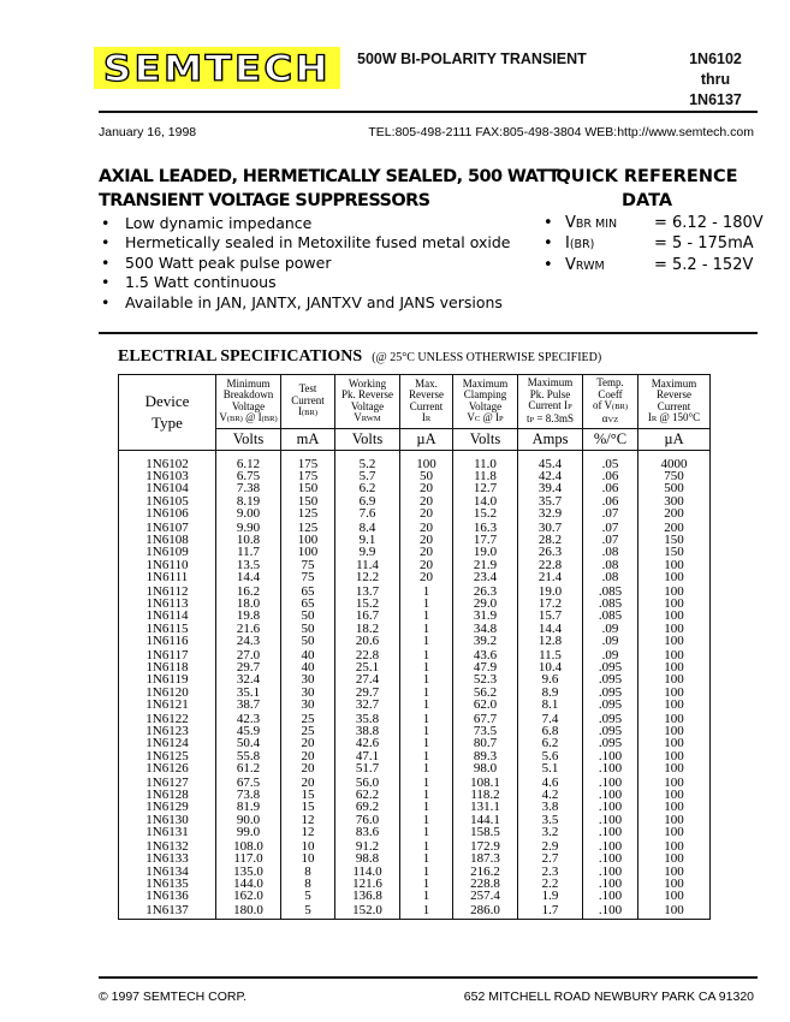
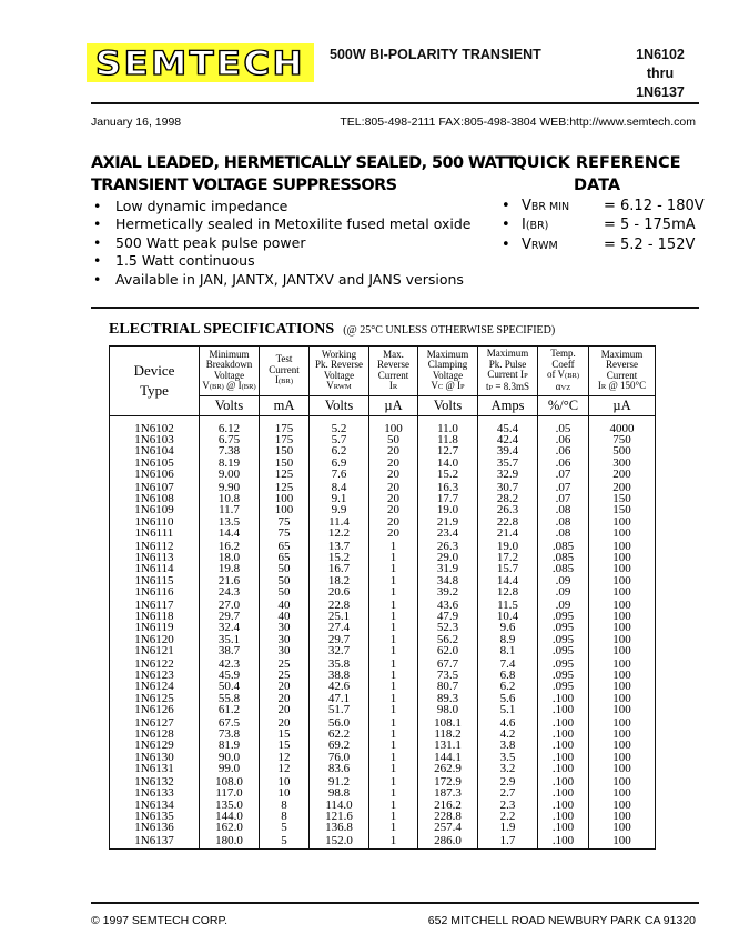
  SEMTECH
  500W BI-POLARITY TRANSIENT
  1N6102
  thru
  1N6137
  January 16, 1998
  TEL:805-498-2111 FAX:805-498-3804 WEB:http://www.semtech.com
  AXIAL LEADED, HERMETICALLY SEALED, 500 WATT
  TRANSIENT VOLTAGE SUPPRESSORS
  Low dynamic impedance
  Hermetically sealed in Metoxilite fused metal oxide
  500 Watt peak pulse power
  1.5 Watt continuous
  Available in JAN, JANTX, JANTXV and JANS versions
  QUICK REFERENCE
  DATA
  VBR MIN = 6.12 - 180V
  I(BR) = 5 - 175mA
  VRWM = 5.2 - 152V
  ELECTRIAL SPECIFICATIONS (@ 25°C UNLESS OTHERWISE SPECIFIED)
  DeviceType	MinimumBreakdownVoltageV @ I	TestCurrentI	WorkingPk. ReverseVoltageV	Max.ReverseCurrentI	MaximumClampingVoltageV @ I	MaximumPk. PulseCurrent It = 8.3mS	Temp.Coeffof Vα	MaximumReverseCurrentI @ 150°C
  Volts	mA	Volts	µA	Volts	Amps	%/°C	µA
  1N6102	6.12	175	5.2	100	11.0	45.4	.05	4000
  1N6103	6.75	175	5.7	50	11.8	42.4	.06	750
  1N6104	7.38	150	6.2	20	12.7	39.4	.06	500
  1N6105	8.19	150	6.9	20	14.0	35.7	.06	300
  1N6106	9.00	125	7.6	20	15.2	32.9	.07	200
  1N6107	9.90	125	8.4	20	16.3	30.7	.07	200
  1N6108	10.8	100	9.1	20	17.7	28.2	.07	150
  1N6109	11.7	100	9.9	20	19.0	26.3	.08	150
  1N6110	13.5	75	11.4	20	21.9	22.8	.08	100
  1N6111	14.4	75	12.2	20	23.4	21.4	.08	100
  1N6112	16.2	65	13.7	1	26.3	19.0	.085	100
  1N6113	18.0	65	15.2	1	29.0	17.2	.085	100
  1N6114	19.8	50	16.7	1	31.9	15.7	.085	100
  1N6115	21.6	50	18.2	1	34.8	14.4	.09	100
  1N6116	24.3	50	20.6	1	39.2	12.8	.09	100
  1N6117	27.0	40	22.8	1	43.6	11.5	.09	100
  1N6118	29.7	40	25.1	1	47.9	10.4	.095	100
  1N6119	32.4	30	27.4	1	52.3	9.6	.095	100
  1N6120	35.1	30	29.7	1	56.2	8.9	.095	100
  1N6121	38.7	30	32.7	1	62.0	8.1	.095	100
  1N6122	42.3	25	35.8	1	67.7	7.4	.095	100
  1N6123	45.9	25	38.8	1	73.5	6.8	.095	100
  1N6124	50.4	20	42.6	1	80.7	6.2	.095	100
  1N6125	55.8	20	47.1	1	89.3	5.6	.100	100
  1N6126	61.2	20	51.7	1	98.0	5.1	.100	100
  1N6127	67.5	20	56.0	1	108.1	4.6	.100	100
  1N6128	73.8	15	62.2	1	118.2	4.2	.100	100
  1N6129	81.9	15	69.2	1	131.1	3.8	.100	100
  1N6130	90.0	12	76.0	1	144.1	3.5	.100	100
- 1N6131	99.0	12	83.6	1	158.5	3.2	.100	100
+ 1N6131	99.0	12	83.6	1	262.9	3.2	.100	100
  1N6132	108.0	10	91.2	1	172.9	2.9	.100	100
  1N6133	117.0	10	98.8	1	187.3	2.7	.100	100
  1N6134	135.0	8	114.0	1	216.2	2.3	.100	100
  1N6135	144.0	8	121.6	1	228.8	2.2	.100	100
  1N6136	162.0	5	136.8	1	257.4	1.9	.100	100
  1N6137	180.0	5	152.0	1	286.0	1.7	.100	100
  © 1997 SEMTECH CORP.
  652 MITCHELL ROAD NEWBURY PARK CA 91320
